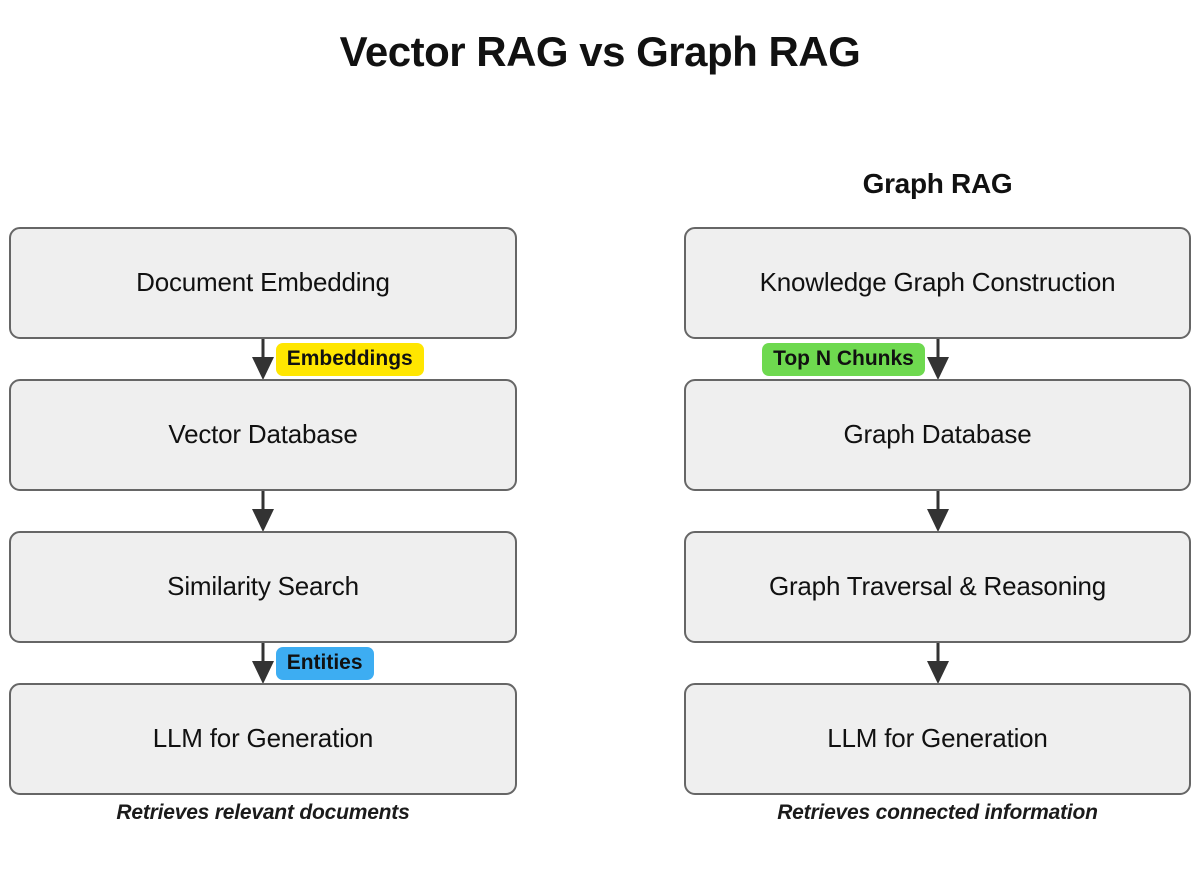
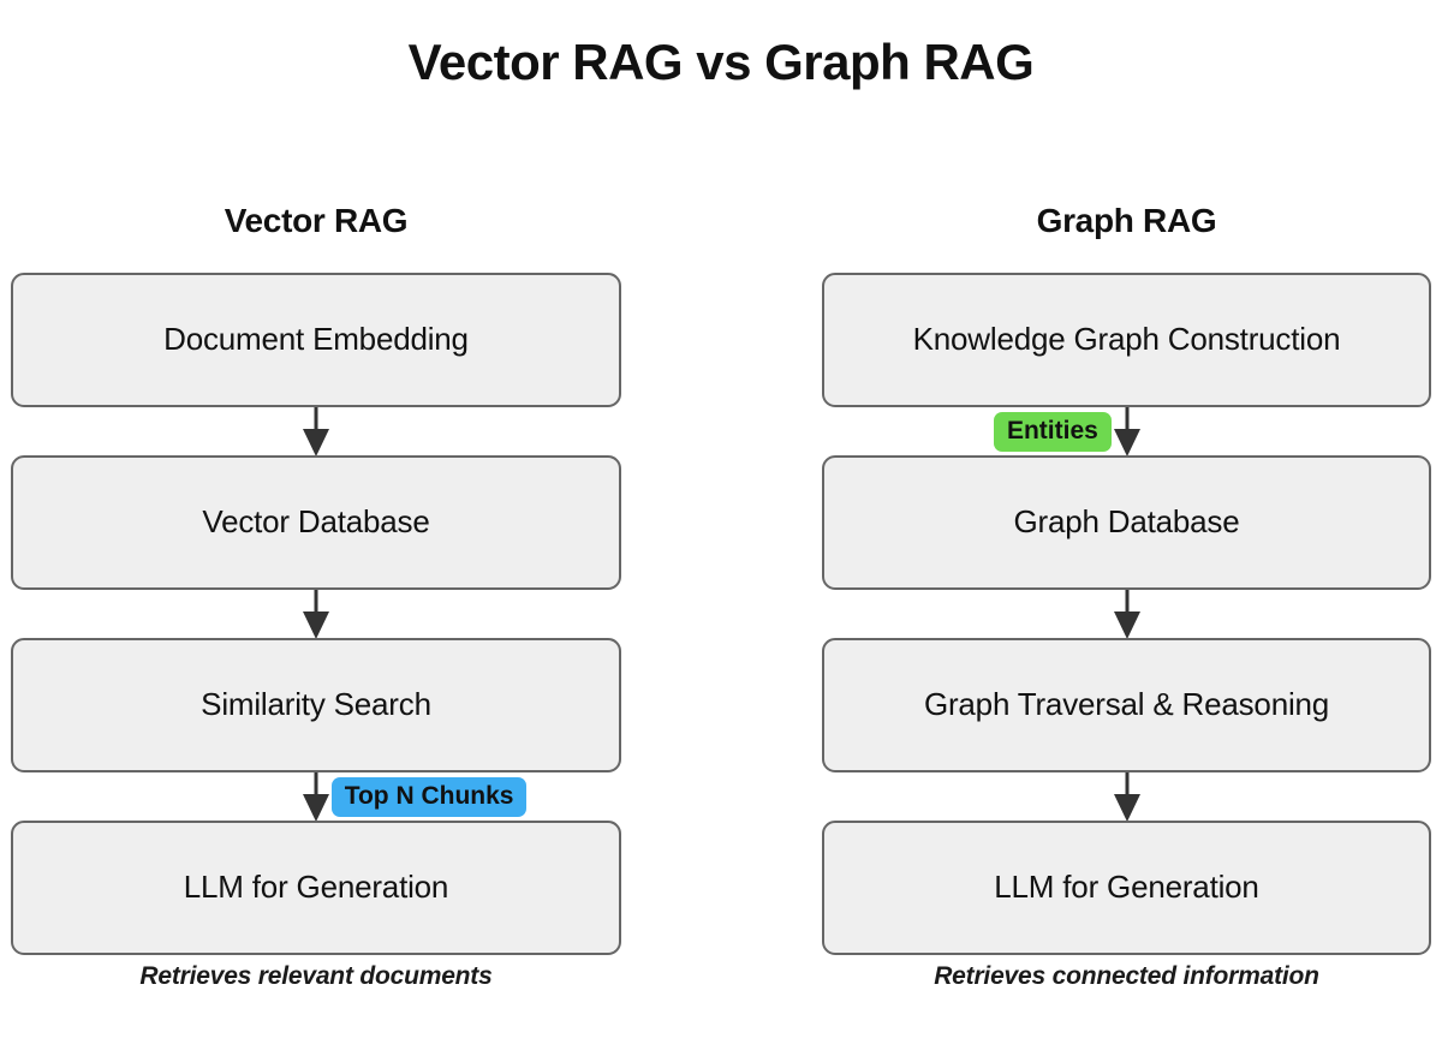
  Vector RAG vs Graph RAG
+ Vector RAG
  Document Embedding
- Embeddings
  Vector Database
  Similarity Search
- Entities
+ Top N Chunks
  LLM for Generation
  Retrieves relevant documents
  Graph RAG
  Knowledge Graph Construction
- Top N Chunks
+ Entities
  Graph Database
  Graph Traversal & Reasoning
  LLM for Generation
  Retrieves connected information
